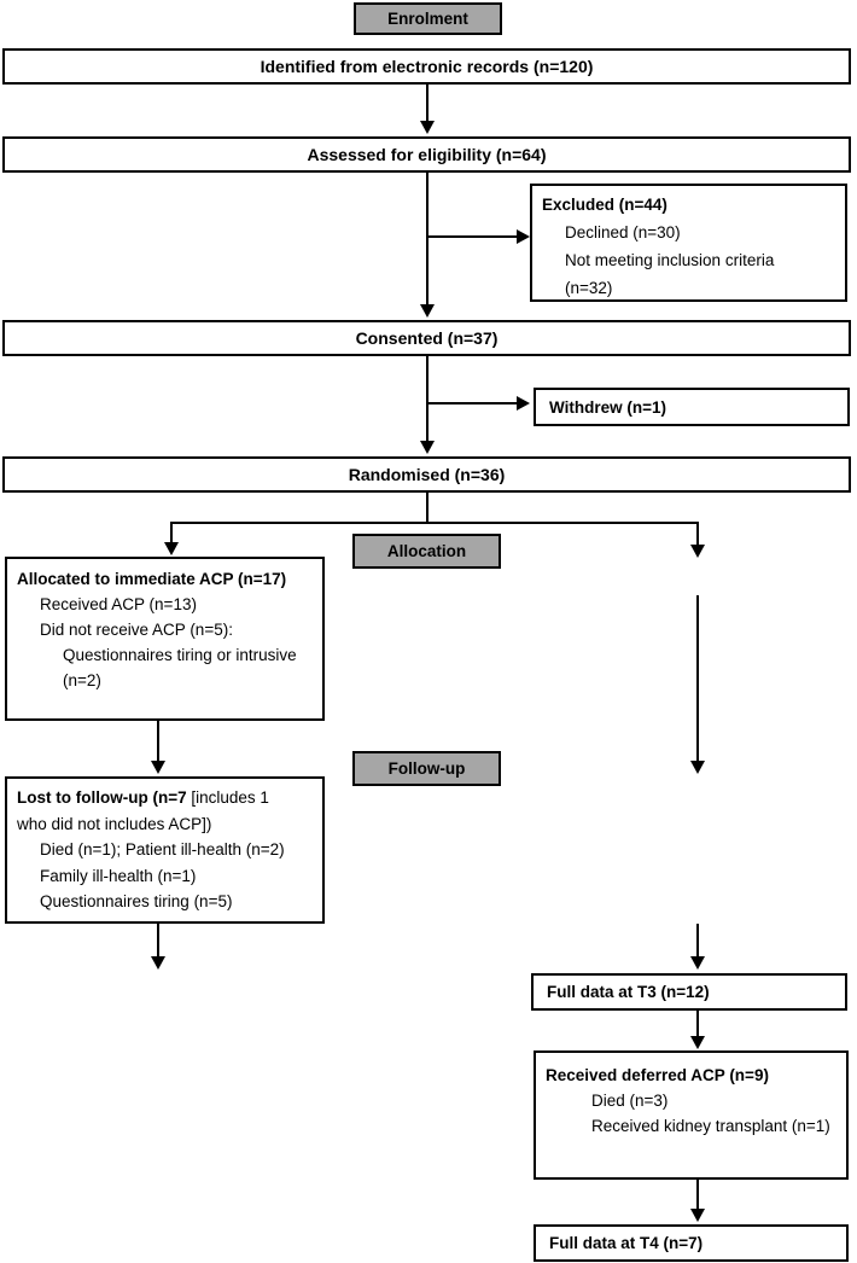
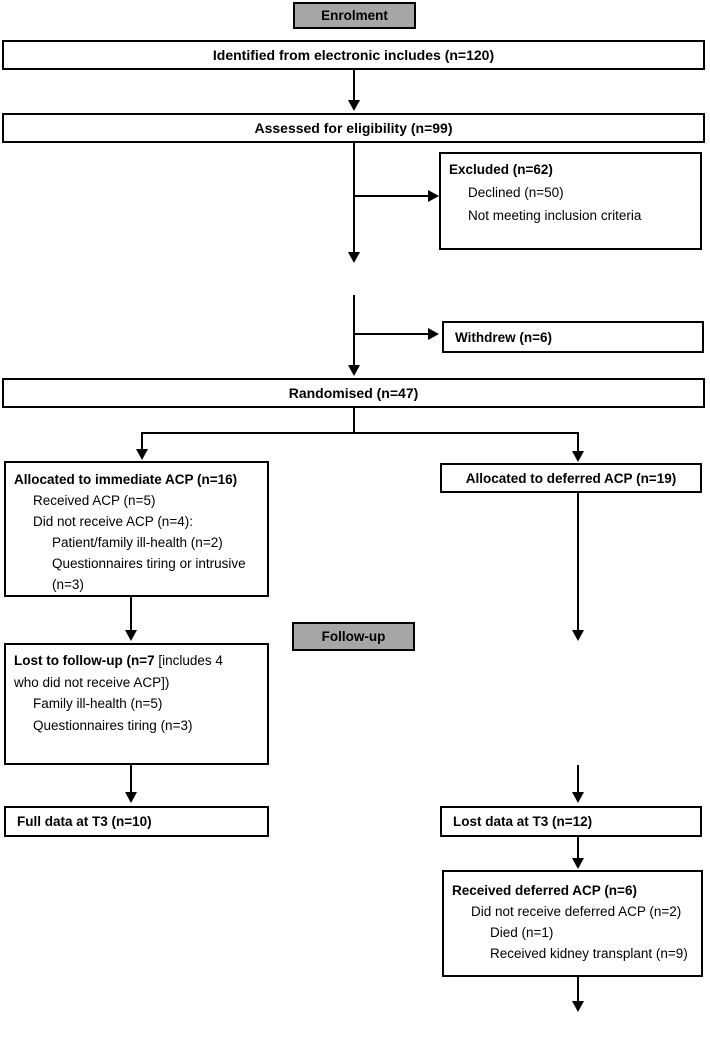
  Enrolment
- Identified from electronic records (n=120)
+ Identified from electronic includes (n=120)
- Assessed for eligibility (n=64)
+ Assessed for eligibility (n=99)
- Excluded (n=44)
+ Excluded (n=62)
- Declined (n=30)
+ Declined (n=50)
  Not meeting inclusion criteria
- (n=32)
- Consented (n=37)
- Withdrew (n=1)
+ Withdrew (n=6)
- Randomised (n=36)
+ Randomised (n=47)
- Allocation
- Allocated to immediate ACP (n=17)
+ Allocated to immediate ACP (n=16)
- Received ACP (n=13)
+ Received ACP (n=5)
- Did not receive ACP (n=5):
+ Did not receive ACP (n=4):
+ Patient/family ill-health (n=2)
  Questionnaires tiring or intrusive
- (n=2)
+ (n=3)
+ Allocated to deferred ACP (n=19)
  Follow-up
- Lost to follow-up (n=7 [includes 1
+ Lost to follow-up (n=7 [includes 4
- who did not includes ACP])
+ who did not receive ACP])
- Died (n=1); Patient ill-health (n=2)
- Family ill-health (n=1)
+ Family ill-health (n=5)
- Questionnaires tiring (n=5)
+ Questionnaires tiring (n=3)
+ Full data at T3 (n=10)
- Full data at T3 (n=12)
+ Lost data at T3 (n=12)
- Received deferred ACP (n=9)
+ Received deferred ACP (n=6)
+ Did not receive deferred ACP (n=2)
- Died (n=3)
+ Died (n=1)
- Received kidney transplant (n=1)
+ Received kidney transplant (n=9)
- Full data at T4 (n=7)
